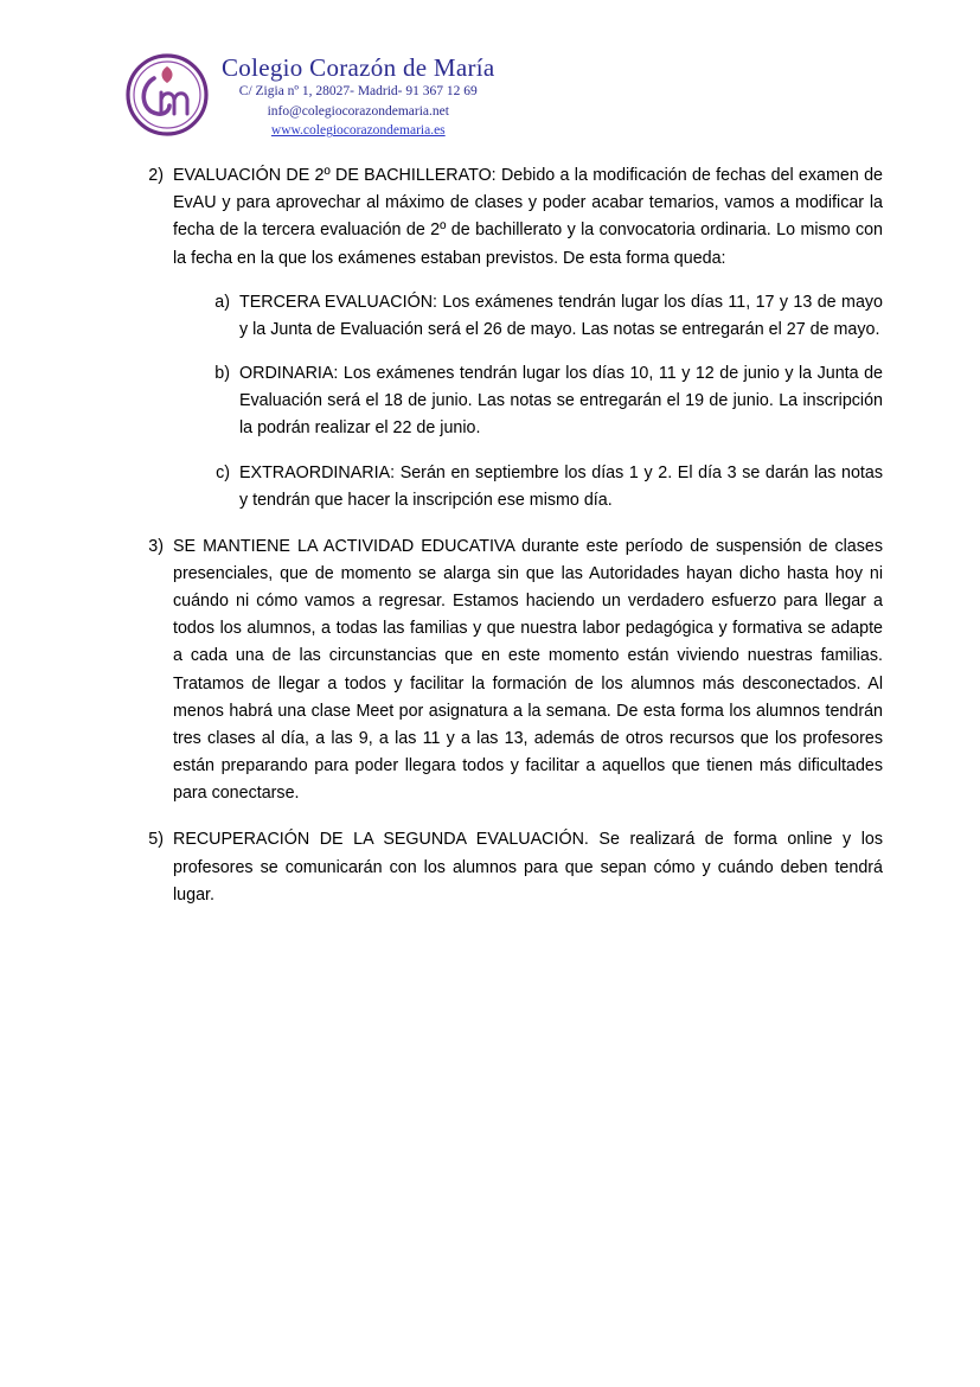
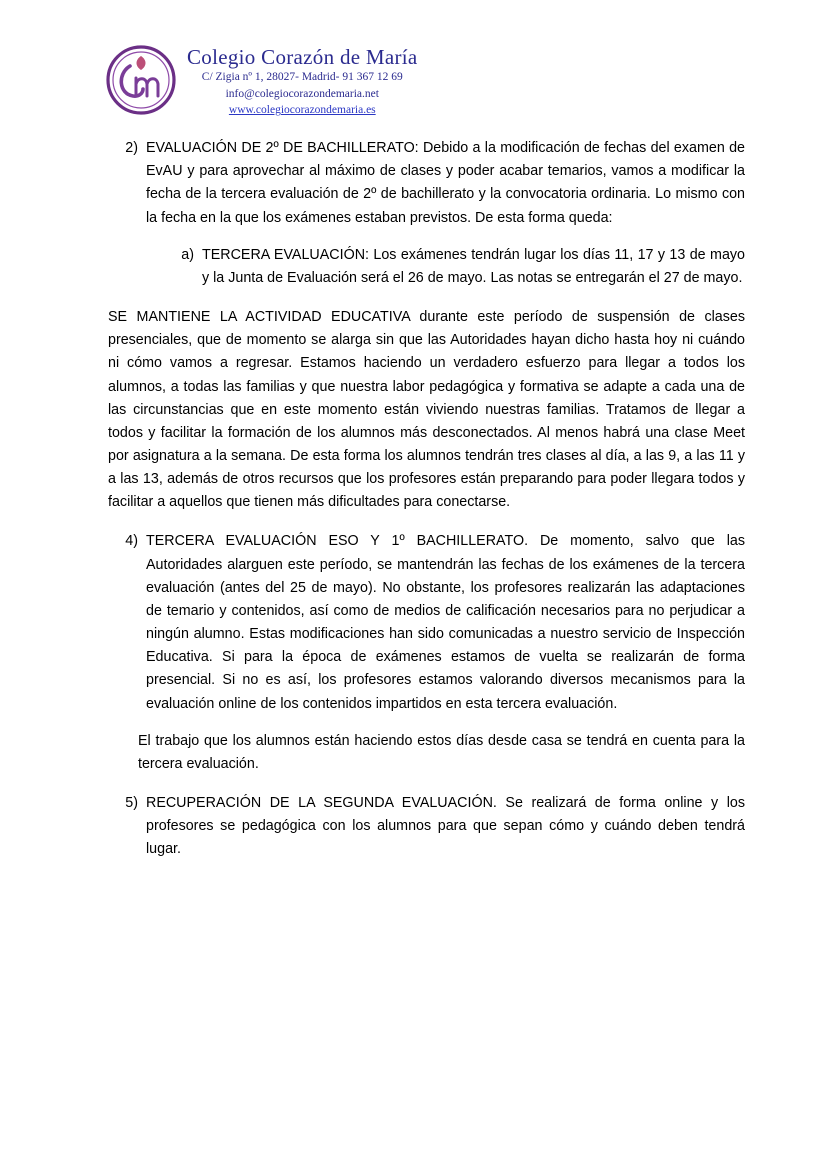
  Colegio Corazón de María
  C/ Zigia nº 1, 28027- Madrid- 91 367 12 69
  info@colegiocorazondemaria.net
  www.colegiocorazondemaria.es
  2)
  EVALUACIÓN DE 2º DE BACHILLERATO: Debido a la modificación de fechas del examen de EvAU y para aprovechar al máximo de clases y poder acabar temarios, vamos a modificar la fecha de la tercera evaluación de 2º de bachillerato y la convocatoria ordinaria. Lo mismo con la fecha en la que los exámenes estaban previstos. De esta forma queda:
  a)
  TERCERA EVALUACIÓN: Los exámenes tendrán lugar los días 11, 17 y 13 de mayo y la Junta de Evaluación será el 26 de mayo. Las notas se entregarán el 27 de mayo.
- b)
- ORDINARIA: Los exámenes tendrán lugar los días 10, 11 y 12 de junio y la Junta de Evaluación será el 18 de junio. Las notas se entregarán el 19 de junio. La inscripción la podrán realizar el 22 de junio.
- c)
- EXTRAORDINARIA: Serán en septiembre los días 1 y 2. El día 3 se darán las notas y tendrán que hacer la inscripción ese mismo día.
- 3)
  SE MANTIENE LA ACTIVIDAD EDUCATIVA durante este período de suspensión de clases presenciales, que de momento se alarga sin que las Autoridades hayan dicho hasta hoy ni cuándo ni cómo vamos a regresar. Estamos haciendo un verdadero esfuerzo para llegar a todos los alumnos, a todas las familias y que nuestra labor pedagógica y formativa se adapte a cada una de las circunstancias que en este momento están viviendo nuestras familias. Tratamos de llegar a todos y facilitar la formación de los alumnos más desconectados. Al menos habrá una clase Meet por asignatura a la semana. De esta forma los alumnos tendrán tres clases al día, a las 9, a las 11 y a las 13, además de otros recursos que los profesores están preparando para poder llegara todos y facilitar a aquellos que tienen más dificultades para conectarse.
+ 4)
+ TERCERA EVALUACIÓN ESO Y 1º BACHILLERATO. De momento, salvo que las Autoridades alarguen este período, se mantendrán las fechas de los exámenes de la tercera evaluación (antes del 25 de mayo). No obstante, los profesores realizarán las adaptaciones de temario y contenidos, así como de medios de calificación necesarios para no perjudicar a ningún alumno. Estas modificaciones han sido comunicadas a nuestro servicio de Inspección Educativa. Si para la época de exámenes estamos de vuelta se realizarán de forma presencial. Si no es así, los profesores estamos valorando diversos mecanismos para la evaluación online de los contenidos impartidos en esta tercera evaluación.
+ El trabajo que los alumnos están haciendo estos días desde casa se tendrá en cuenta para la tercera evaluación.
  5)
- RECUPERACIÓN DE LA SEGUNDA EVALUACIÓN. Se realizará de forma online y los profesores se comunicarán con los alumnos para que sepan cómo y cuándo deben tendrá lugar.
+ RECUPERACIÓN DE LA SEGUNDA EVALUACIÓN. Se realizará de forma online y los profesores se pedagógica con los alumnos para que sepan cómo y cuándo deben tendrá lugar.
